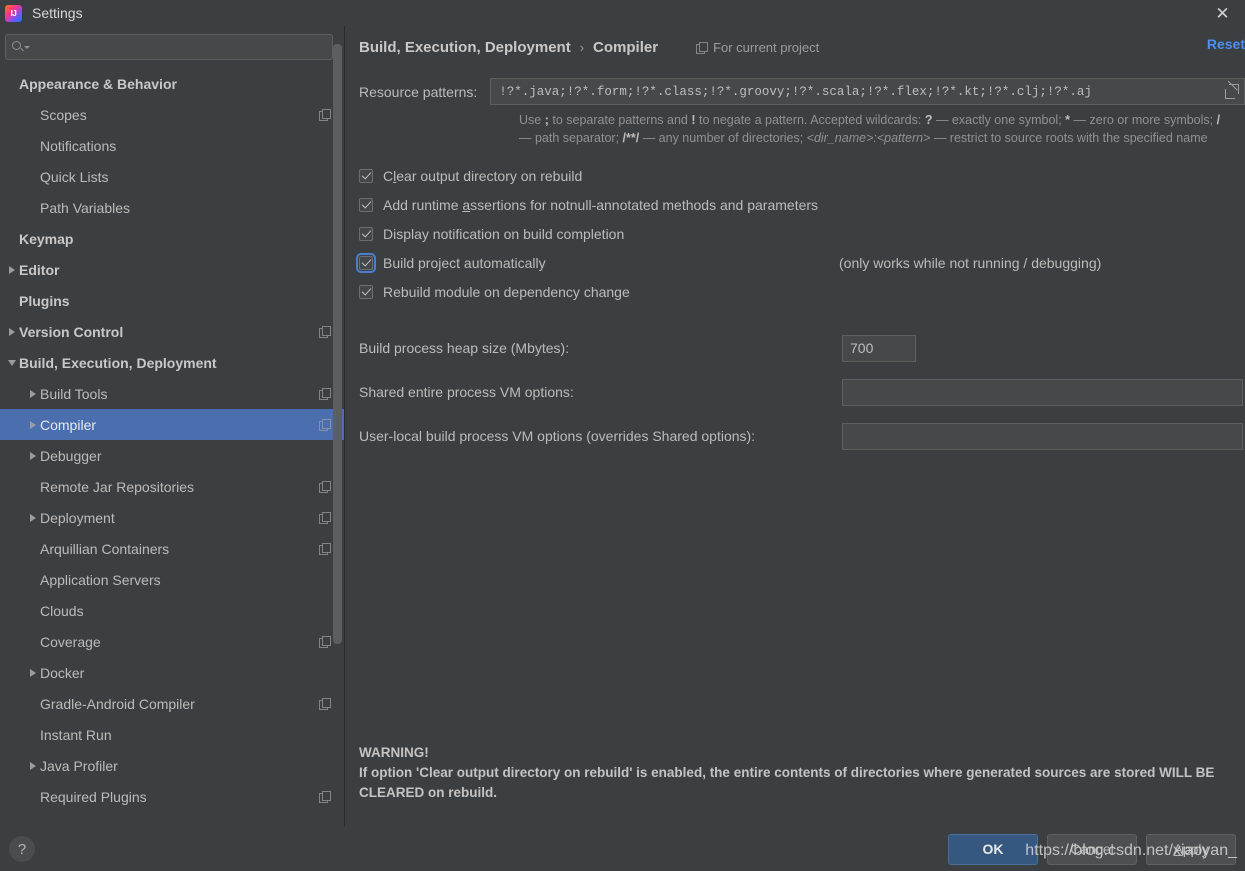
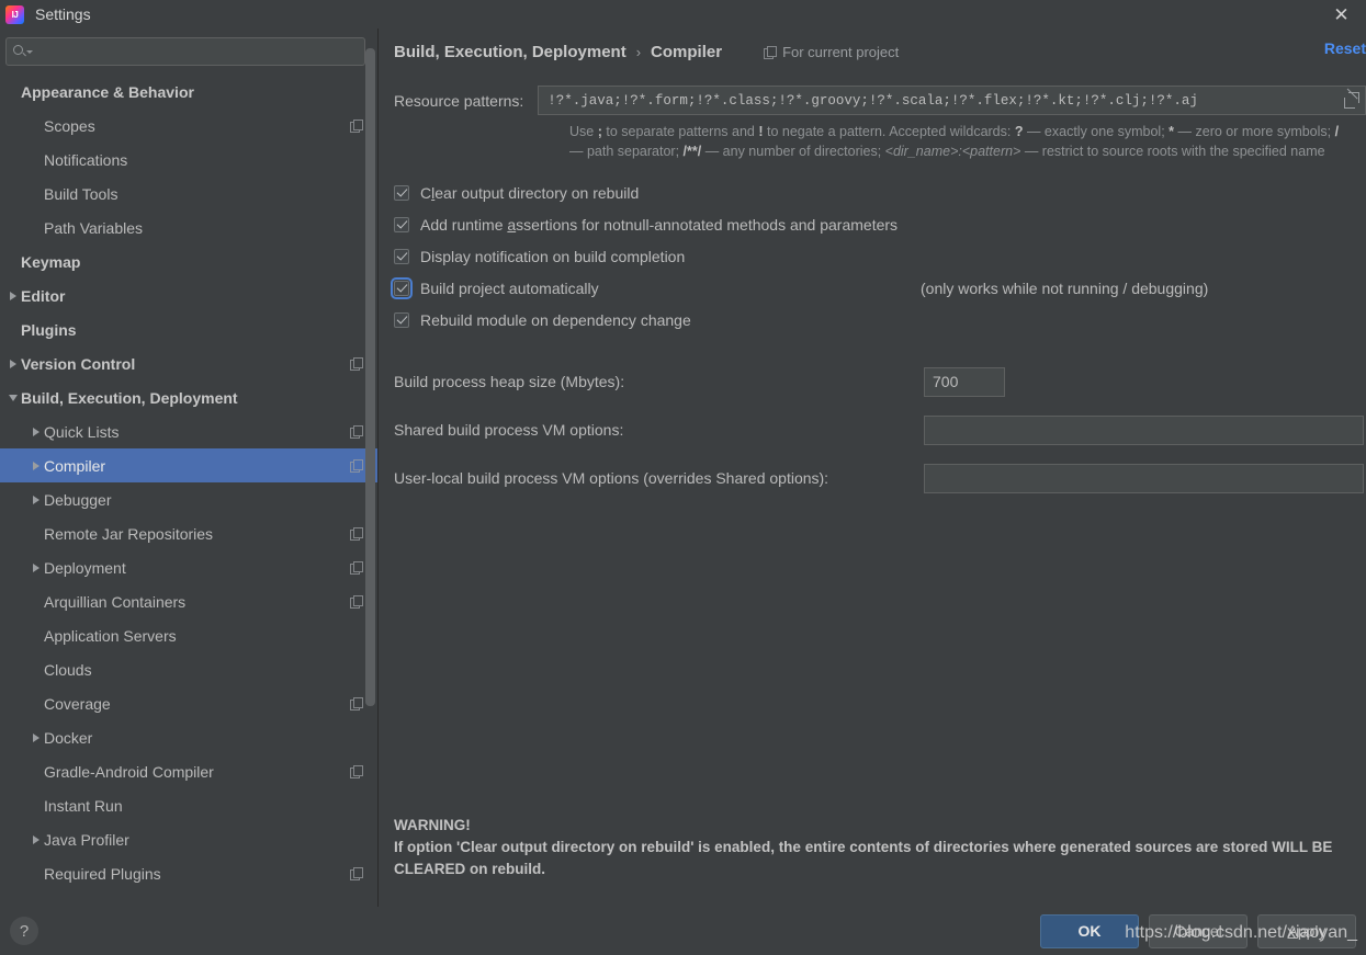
  Settings
  ✕
  Appearance & Behavior
  Scopes
  Notifications
- Quick Lists
+ Build Tools
  Path Variables
  Keymap
  Editor
  Plugins
  Version Control
  Build, Execution, Deployment
- Build Tools
+ Quick Lists
  Compiler
  Debugger
  Remote Jar Repositories
  Deployment
  Arquillian Containers
  Application Servers
  Clouds
  Coverage
  Docker
  Gradle-Android Compiler
  Instant Run
  Java Profiler
  Required Plugins
  Build, Execution, Deployment
  ›
  Compiler
  For current project
  Reset
  Resource patterns:
  !?*.java;!?*.form;!?*.class;!?*.groovy;!?*.scala;!?*.flex;!?*.kt;!?*.clj;!?*.aj
  Use ; to separate patterns and ! to negate a pattern. Accepted wildcards: ? — exactly one symbol; * — zero or more symbols; / — path separator; /**/ — any number of directories; <dir_name>:<pattern> — restrict to source roots with the specified name
  Clear output directory on rebuild
  Add runtime assertions for notnull-annotated methods and parameters
  Display notification on build completion
  Build project automatically
  (only works while not running / debugging)
  Rebuild module on dependency change
  Build process heap size (Mbytes):
  700
- Shared entire process VM options:
+ Shared build process VM options:
  User-local build process VM options (overrides Shared options):
  WARNING!
  If option 'Clear output directory on rebuild' is enabled, the entire contents of directories where generated sources are stored WILL BE CLEARED on rebuild.
  ?
  OK
  Cancel
  Apply
  https://blog.csdn.net/xiaoyan_
